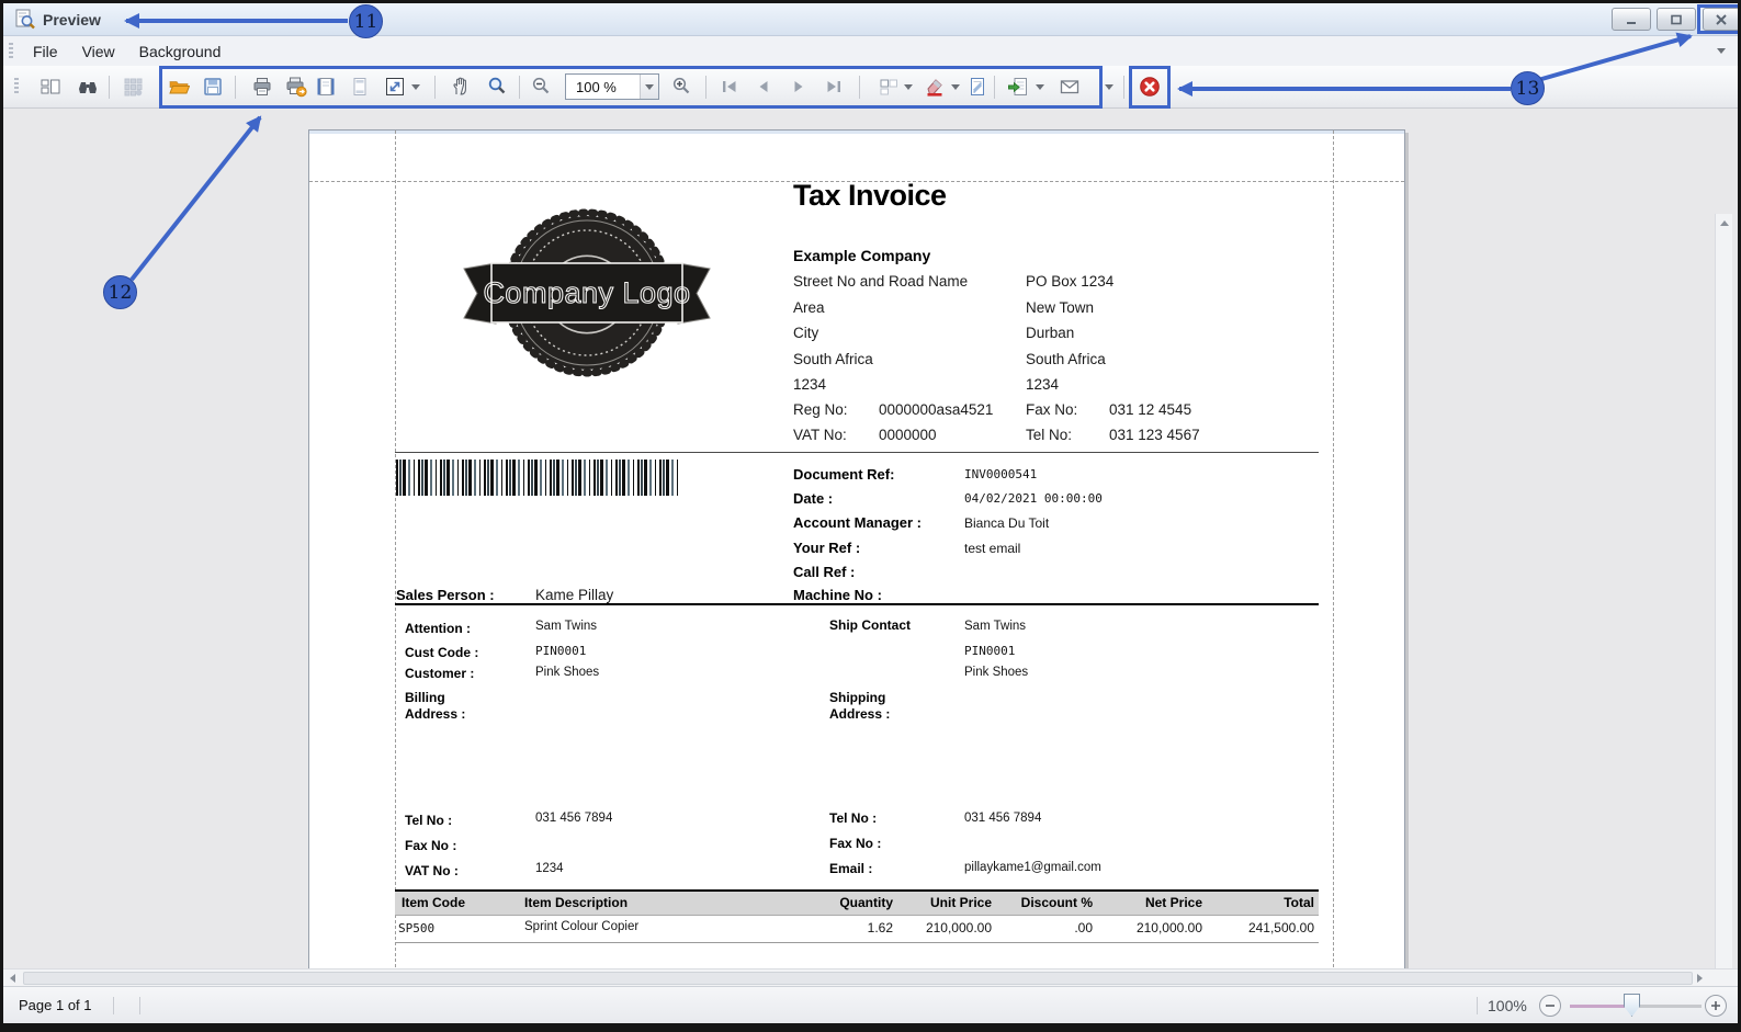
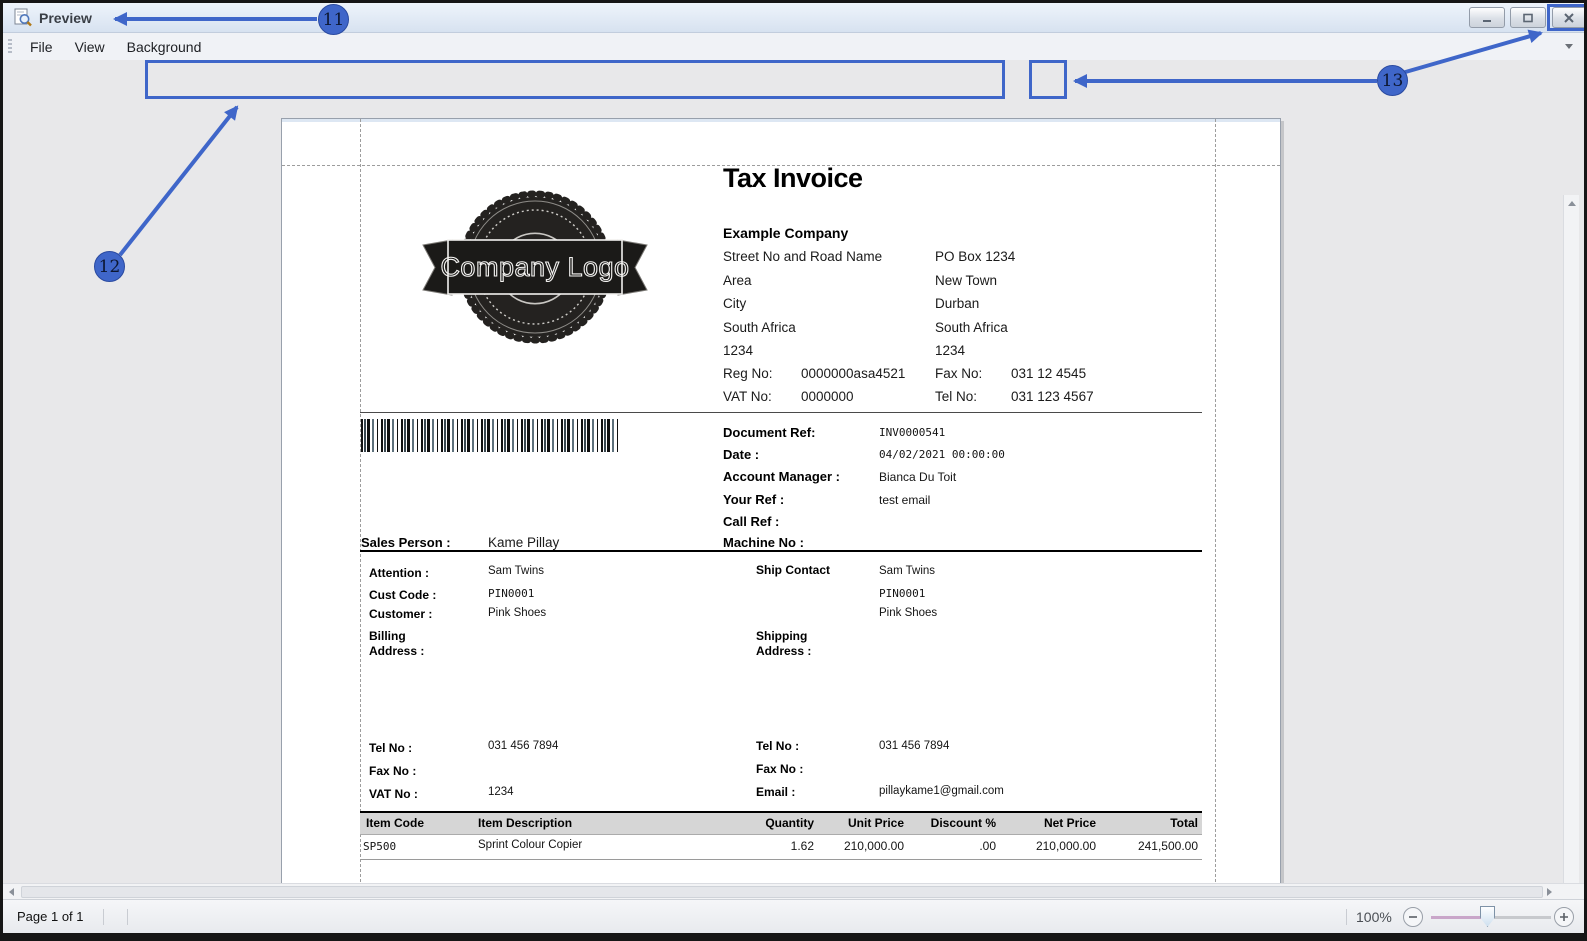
  Preview
  File
  View
  Background
- 100 %
  Company Logo
  Tax Invoice
  Example Company
  Street No and Road Name
  PO Box 1234
  Area
  New Town
  City
  Durban
  South Africa
  South Africa
  1234
  1234
  Reg No:
  0000000asa4521
  Fax No:
  031 12 4545
  VAT No:
  0000000
  Tel No:
  031 123 4567
  Document Ref:
  INV0000541
  Date :
  04/02/2021 00:00:00
  Account Manager :
  Bianca Du Toit
  Your Ref :
  test email
  Call Ref :
  Machine No :
  Sales Person :
  Kame Pillay
  Attention :
  Sam Twins
  Ship Contact
  Sam Twins
  Cust Code :
  PIN0001
  PIN0001
  Customer :
  Pink Shoes
  Pink Shoes
  Billing
  Address :
  Shipping
  Address :
  Tel No :
  031 456 7894
  Tel No :
  031 456 7894
  Fax No :
  Fax No :
  VAT No :
  1234
  Email :
  pillaykame1@gmail.com
  Item Code
  Item Description
  Quantity
  Unit Price
  Discount %
  Net Price
  Total
  SP500
  Sprint Colour Copier
  1.62
  210,000.00
  .00
  210,000.00
  241,500.00
  Page 1 of 1
  100%
  11
  12
  13
